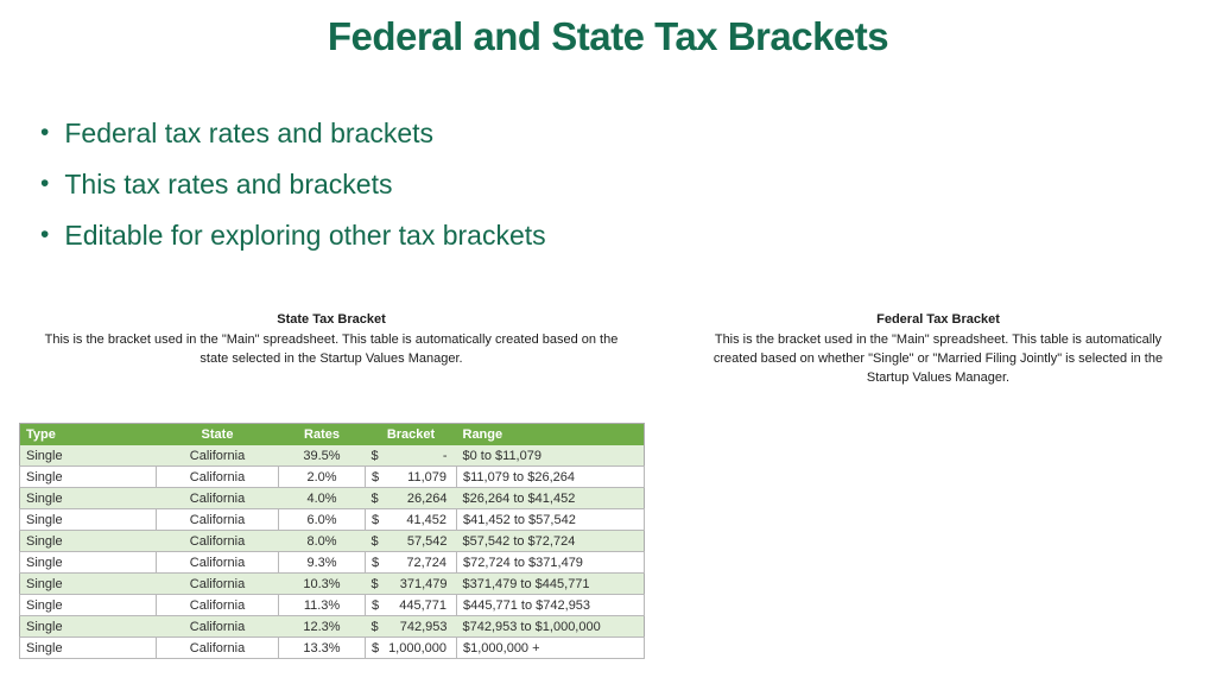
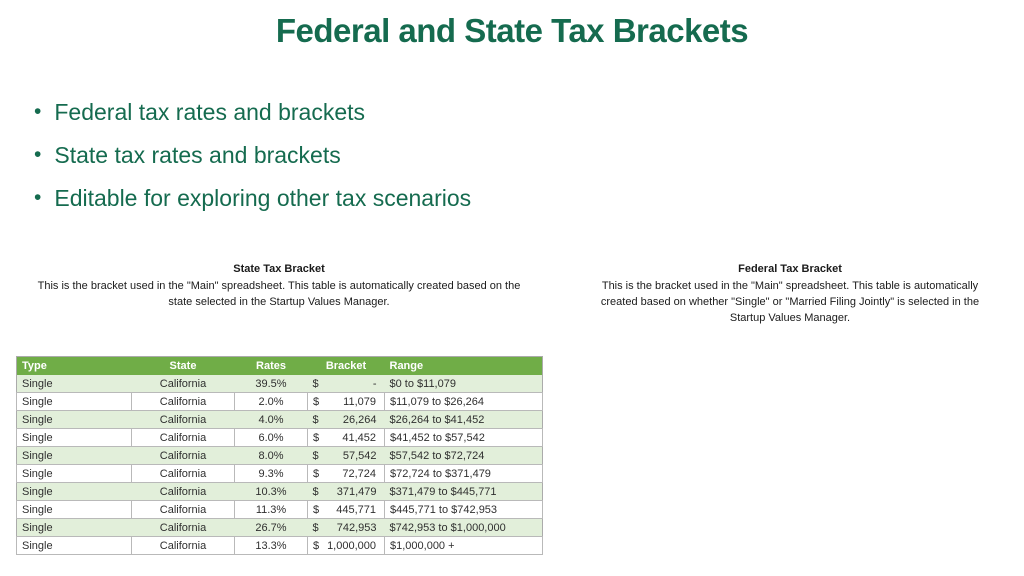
  Federal and State Tax Brackets
  •
  Federal tax rates and brackets
  •
- This tax rates and brackets
+ State tax rates and brackets
  •
- Editable for exploring other tax brackets
+ Editable for exploring other tax scenarios
  State Tax Bracket
  This is the bracket used in the "Main" spreadsheet. This table is automatically created based on the
  state selected in the Startup Values Manager.
  Federal Tax Bracket
  This is the bracket used in the "Main" spreadsheet. This table is automatically
  created based on whether "Single" or "Married Filing Jointly" is selected in the
  Startup Values Manager.
  Type	State	Rates	Bracket	Range
  Single	California	39.5%	$ -	$0 to $11,079
  Single	California	2.0%	$ 11,079	$11,079 to $26,264
  Single	California	4.0%	$ 26,264	$26,264 to $41,452
  Single	California	6.0%	$ 41,452	$41,452 to $57,542
  Single	California	8.0%	$ 57,542	$57,542 to $72,724
  Single	California	9.3%	$ 72,724	$72,724 to $371,479
  Single	California	10.3%	$ 371,479	$371,479 to $445,771
  Single	California	11.3%	$ 445,771	$445,771 to $742,953
- Single	California	12.3%	$ 742,953	$742,953 to $1,000,000
+ Single	California	26.7%	$ 742,953	$742,953 to $1,000,000
  Single	California	13.3%	$ 1,000,000	$1,000,000 +
